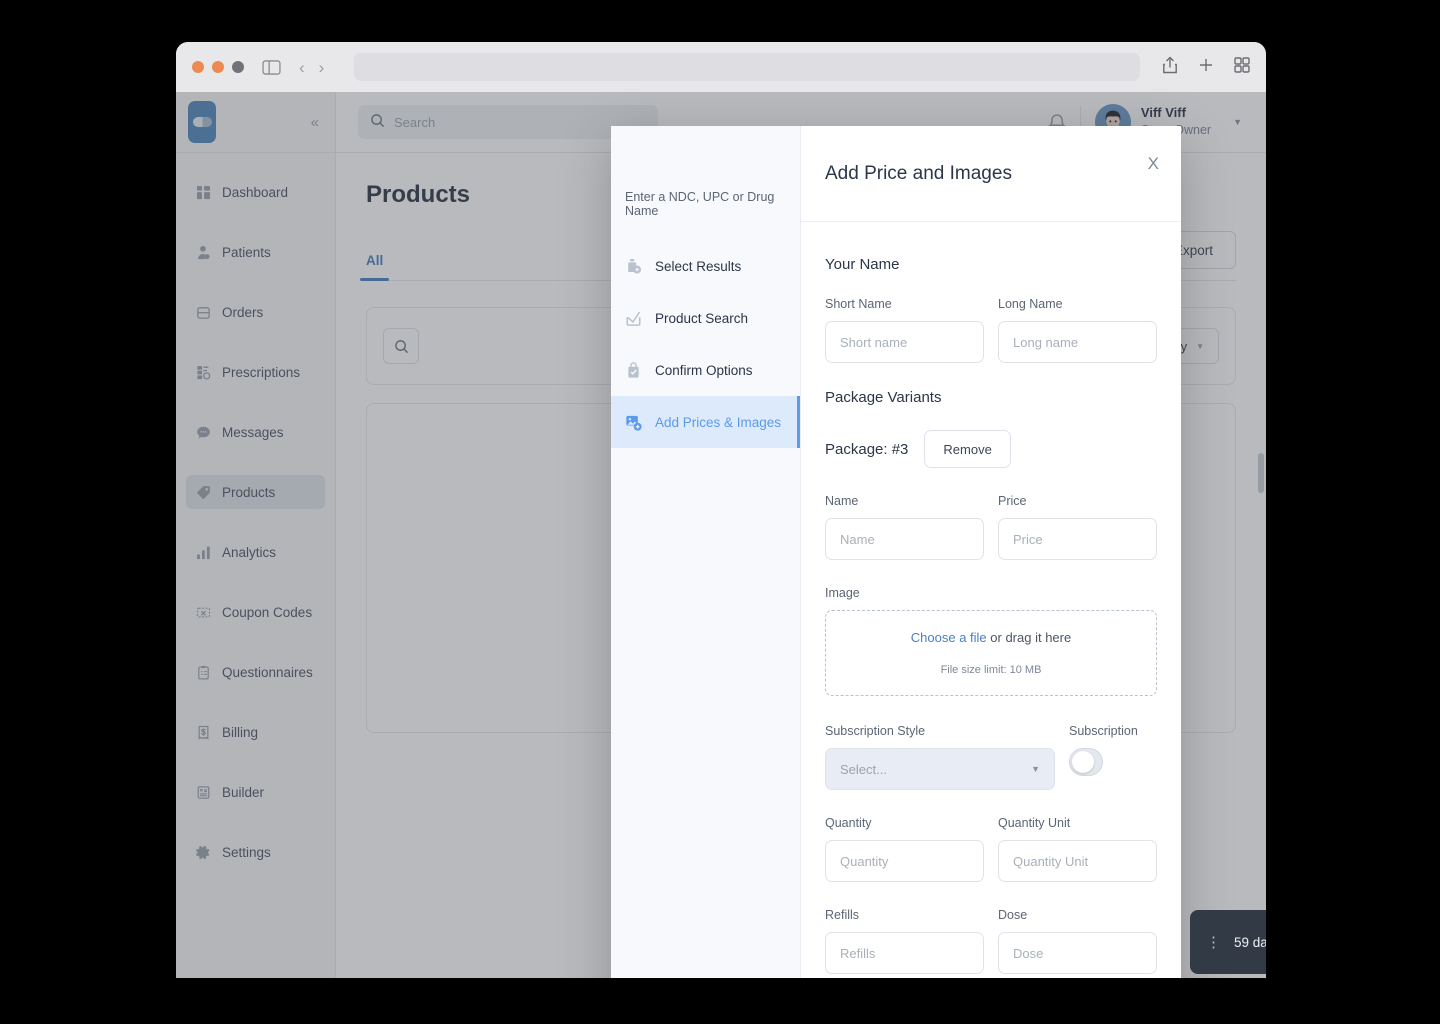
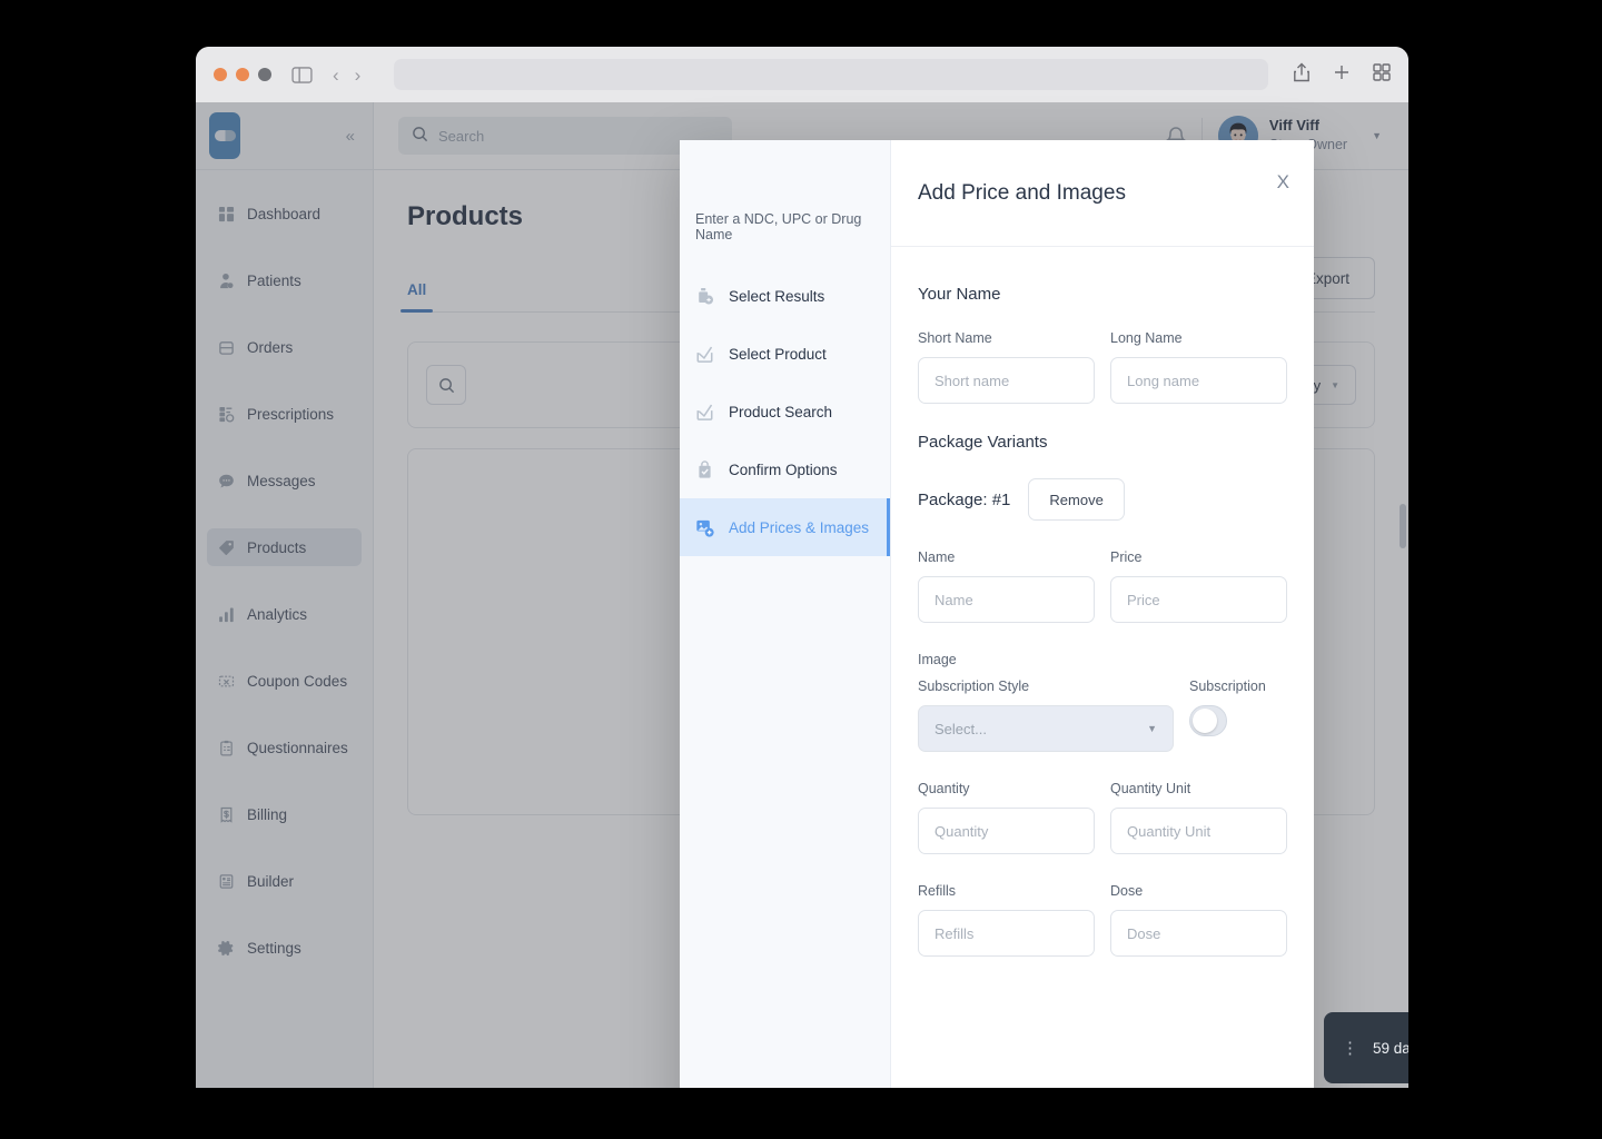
  ‹
  ›
  «
  Dashboard
  Patients
  Orders
  Prescriptions
  Messages
  Products
  Analytics
  Coupon Codes
  Questionnaires
  Billing
  Builder
  Settings
  Search
  Viff Viff
  ▼
  Products
  xport
  All
  ▼
  Enter a NDC, UPC or Drug Name
  Select Results
+ Select Product
  Product Search
  Confirm Options
  Add Prices & Images
  Add Price and Images
  X
  Your Name
  Short Name
  Short name
  Long Name
  Long name
  Package Variants
- Package: #3
+ Package: #1
  Remove
  Name
  Name
  Price
  Price
  Image
- Choose a file or drag it here
- File size limit: 10 MB
  Subscription Style
  Select...
  ▼
  Subscription
  Quantity
  Quantity
  Quantity Unit
  Quantity Unit
  Refills
  Refills
  Dose
  Dose
  ⋮
